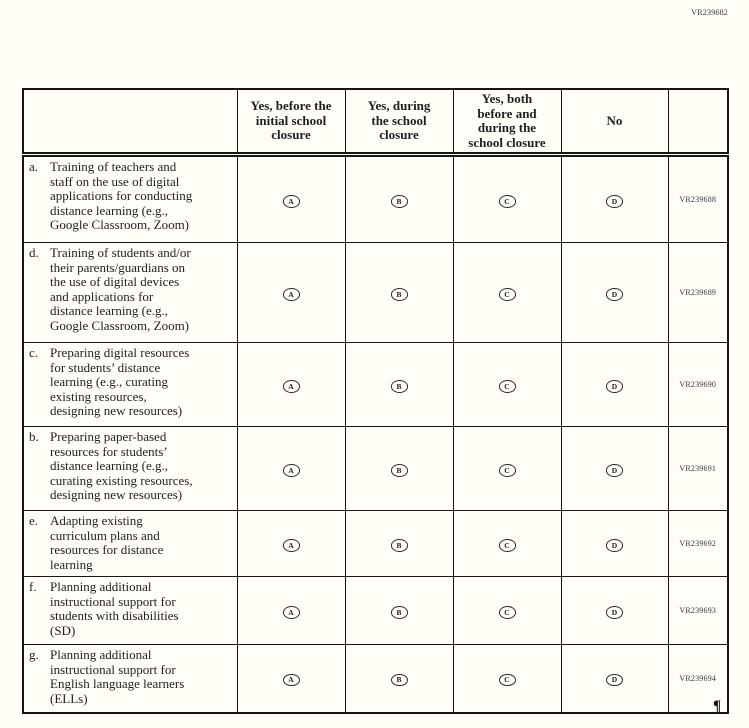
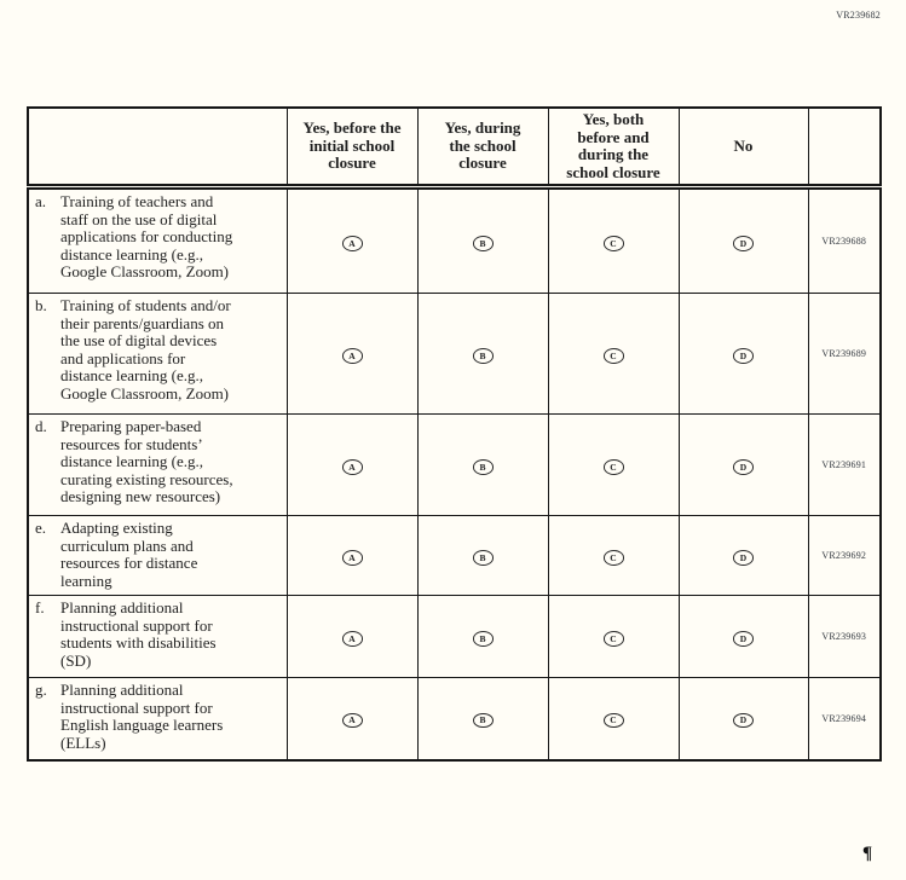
  VR239682
  	Yes, before the initial school closure	Yes, during the school closure	Yes, both before and during the school closure	No
  a. Training of teachers and staff on the use of digital applications for conducting distance learning (e.g., Google Classroom, Zoom)	A	B	C	D	VR239688
- d. Training of students and/or their parents/guardians on the use of digital devices and applications for distance learning (e.g., Google Classroom, Zoom)	A	B	C	D	VR239689
+ b. Training of students and/or their parents/guardians on the use of digital devices and applications for distance learning (e.g., Google Classroom, Zoom)	A	B	C	D	VR239689
- c. Preparing digital resources for students’ distance learning (e.g., curating existing resources, designing new resources)	A	B	C	D	VR239690
- b. Preparing paper-based resources for students’ distance learning (e.g., curating existing resources, designing new resources)	A	B	C	D	VR239691
+ d. Preparing paper-based resources for students’ distance learning (e.g., curating existing resources, designing new resources)	A	B	C	D	VR239691
  e. Adapting existing curriculum plans and resources for distance learning	A	B	C	D	VR239692
  f. Planning additional instructional support for students with disabilities (SD)	A	B	C	D	VR239693
  g. Planning additional instructional support for English language learners (ELLs)	A	B	C	D	VR239694
  ¶
